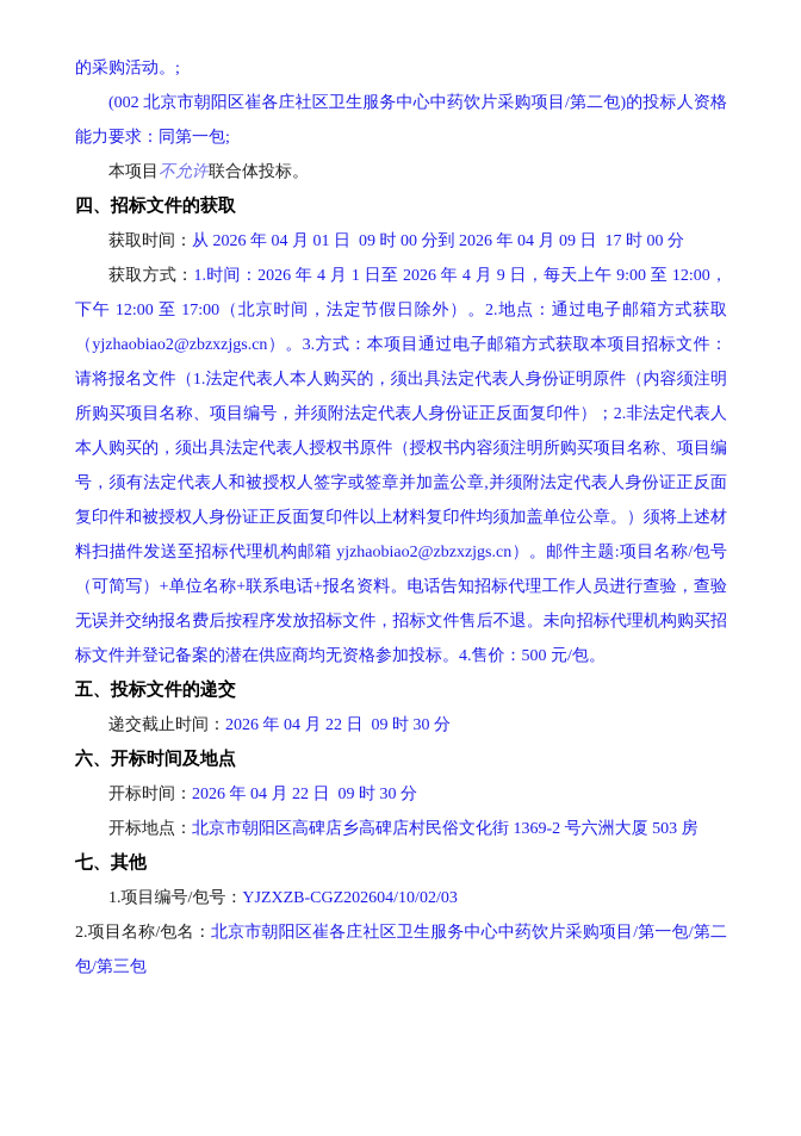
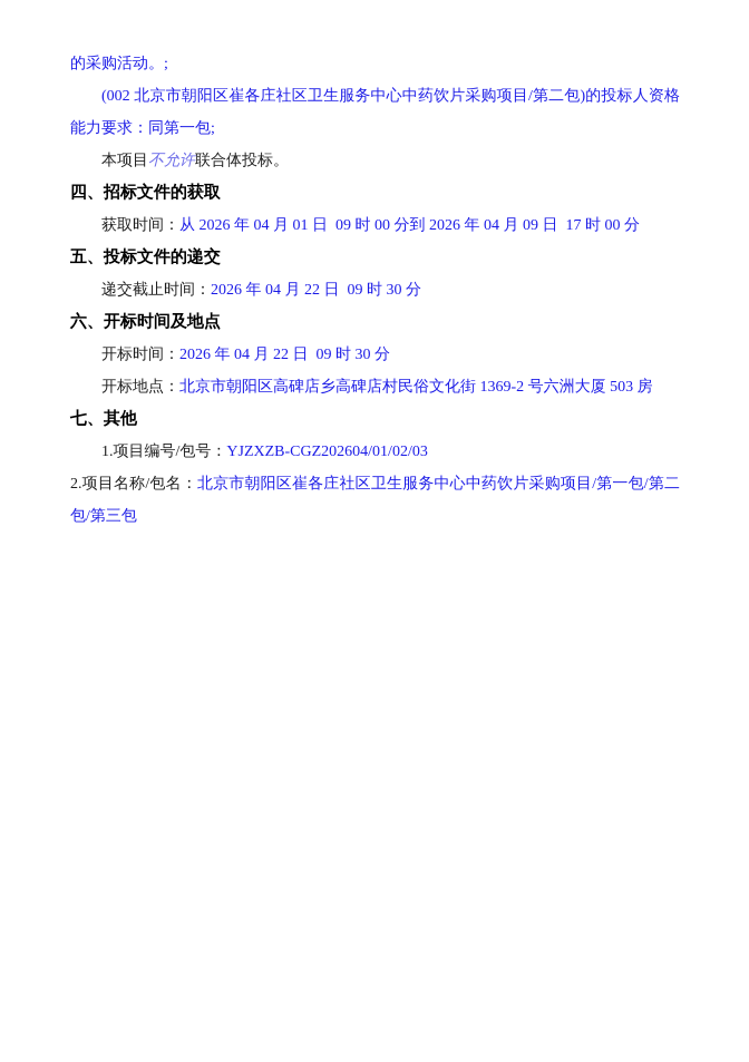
  的采购活动。;
  (002 北京市朝阳区崔各庄社区卫生服务中心中药饮片采购项目/第二包)的投标人资格能力要求：同第一包;
  本项目不允许联合体投标。
  四、招标文件的获取
  获取时间：从 2026 年 04 月 01 日 09 时 00 分到 2026 年 04 月 09 日 17 时 00 分
- 获取方式：1.时间：2026 年 4 月 1 日至 2026 年 4 月 9 日，每天上午 9:00 至 12:00，下午 12:00 至 17:00（北京时间，法定节假日除外）。2.地点：通过电子邮箱方式获取（yjzhaobiao2@zbzxzjgs.cn）。3.方式：本项目通过电子邮箱方式获取本项目招标文件：请将报名文件（1.法定代表人本人购买的，须出具法定代表人身份证明原件（内容须注明所购买项目名称、项目编号，并须附法定代表人身份证正反面复印件）；2.非法定代表人本人购买的，须出具法定代表人授权书原件（授权书内容须注明所购买项目名称、项目编号，须有法定代表人和被授权人签字或签章并加盖公章,并须附法定代表人身份证正反面复印件和被授权人身份证正反面复印件以上材料复印件均须加盖单位公章。）须将上述材料扫描件发送至招标代理机构邮箱 yjzhaobiao2@zbzxzjgs.cn）。邮件主题:项目名称/包号（可简写）+单位名称+联系电话+报名资料。电话告知招标代理工作人员进行查验，查验无误并交纳报名费后按程序发放招标文件，招标文件售后不退。未向招标代理机构购买招标文件并登记备案的潜在供应商均无资格参加投标。4.售价：500 元/包。
  五、投标文件的递交
  递交截止时间：2026 年 04 月 22 日 09 时 30 分
  六、开标时间及地点
  开标时间：2026 年 04 月 22 日 09 时 30 分
  开标地点：北京市朝阳区高碑店乡高碑店村民俗文化街 1369-2 号六洲大厦 503 房
  七、其他
- 1.项目编号/包号：YJZXZB-CGZ202604/10/02/03
+ 1.项目编号/包号：YJZXZB-CGZ202604/01/02/03
  2.项目名称/包名：北京市朝阳区崔各庄社区卫生服务中心中药饮片采购项目/第一包/第二包/第三包
